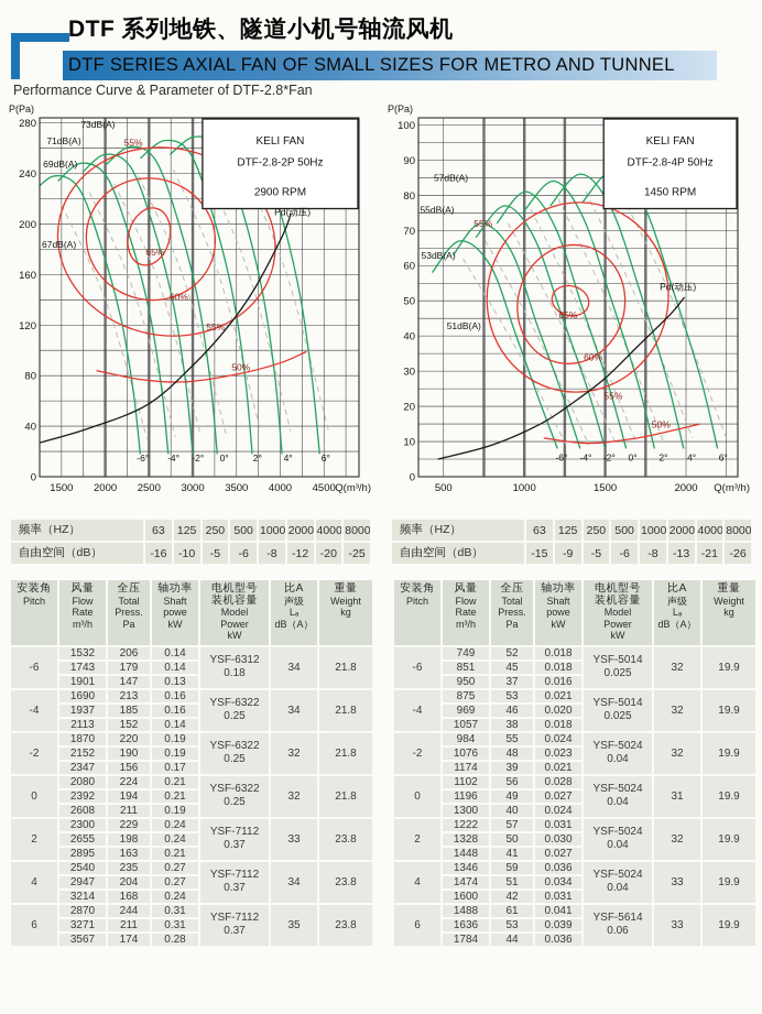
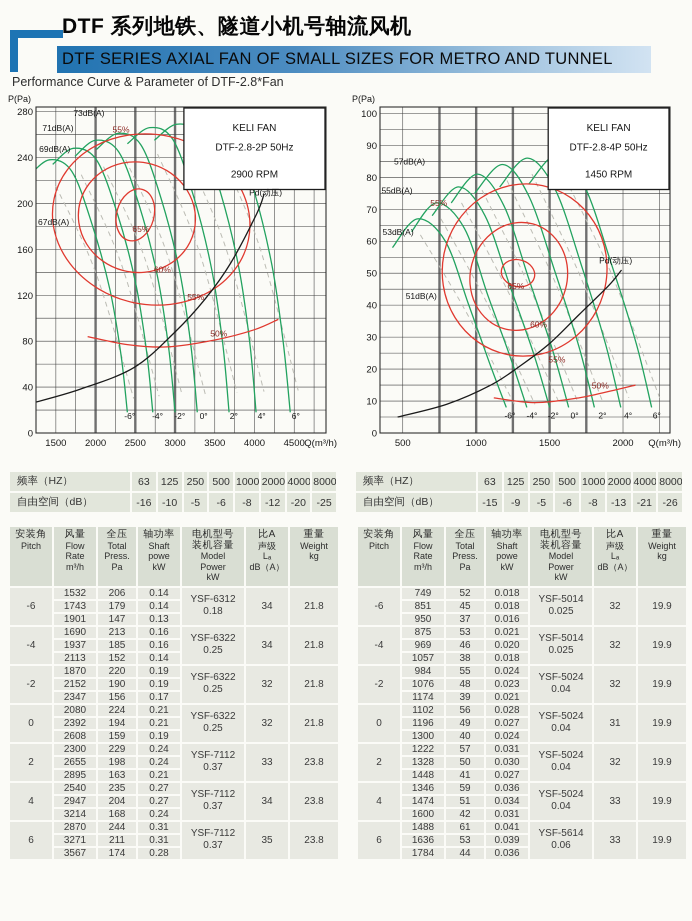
  DTF 系列地铁、隧道小机号轴流风机
  DTF SERIES AXIAL FAN OF SMALL SIZES FOR METRO AND TUNNEL
  Performance Curve & Parameter of DTF-2.8*Fan
  KELI FAN
  DTF-2.8-2P 50Hz
  2900 RPM
  0
  40
  80
  120
  160
  200
  240
  280
  1500
  2000
  2500
  3000
  3500
  4000
  4500
  P(Pa)
  Q(m³/h)
  73dB(A)
  71dB(A)
  69dB(A)
  67dB(A)
  55%
  65%
  60%
  55%
  50%
  Pd(动压)
  -6°
  -4°
  -2°
  0°
  2°
  4°
  6°
  KELI FAN
  DTF-2.8-4P 50Hz
  1450 RPM
  0
  10
  20
  30
  40
  50
  60
  70
  80
  90
  100
  500
  1000
  1500
  2000
  P(Pa)
  Q(m³/h)
  57dB(A)
  55dB(A)
  53dB(A)
  51dB(A)
  55%
  65%
  60%
  55%
  50%
  Pd(动压)
  -6°
  -4°
  -2°
  0°
  2°
  4°
  6°
  频率（HZ）	63	125	250	500	1000	2000	4000	8000
  自由空间（dB）	-16	-10	-5	-6	-8	-12	-20	-25
  频率（HZ）	63	125	250	500	1000	2000	4000	8000
  自由空间（dB）	-15	-9	-5	-6	-8	-13	-21	-26
  安装角Pitch	风量FlowRatem³/h	全压TotalPress.Pa	轴功率ShaftpowekW	电机型号装机容量ModelPowerkW	比A声级LₐdB（A）	重量Weightkg
  -6	1532	206	0.14	YSF-63120.18	34	21.8
  1743	179	0.14
  1901	147	0.13
  -4	1690	213	0.16	YSF-63220.25	34	21.8
  1937	185	0.16
  2113	152	0.14
  -2	1870	220	0.19	YSF-63220.25	32	21.8
  2152	190	0.19
  2347	156	0.17
  0	2080	224	0.21	YSF-63220.25	32	21.8
  2392	194	0.21
- 2608	211	0.19
+ 2608	159	0.19
  2	2300	229	0.24	YSF-71120.37	33	23.8
  2655	198	0.24
  2895	163	0.21
  4	2540	235	0.27	YSF-71120.37	34	23.8
  2947	204	0.27
  3214	168	0.24
  6	2870	244	0.31	YSF-71120.37	35	23.8
  3271	211	0.31
  3567	174	0.28
  安装角Pitch	风量FlowRatem³/h	全压TotalPress.Pa	轴功率ShaftpowekW	电机型号装机容量ModelPowerkW	比A声级LₐdB（A）	重量Weightkg
  -6	749	52	0.018	YSF-50140.025	32	19.9
  851	45	0.018
  950	37	0.016
  -4	875	53	0.021	YSF-50140.025	32	19.9
  969	46	0.020
  1057	38	0.018
  -2	984	55	0.024	YSF-50240.04	32	19.9
  1076	48	0.023
  1174	39	0.021
  0	1102	56	0.028	YSF-50240.04	31	19.9
  1196	49	0.027
  1300	40	0.024
  2	1222	57	0.031	YSF-50240.04	32	19.9
  1328	50	0.030
  1448	41	0.027
  4	1346	59	0.036	YSF-50240.04	33	19.9
  1474	51	0.034
  1600	42	0.031
  6	1488	61	0.041	YSF-56140.06	33	19.9
  1636	53	0.039
  1784	44	0.036
